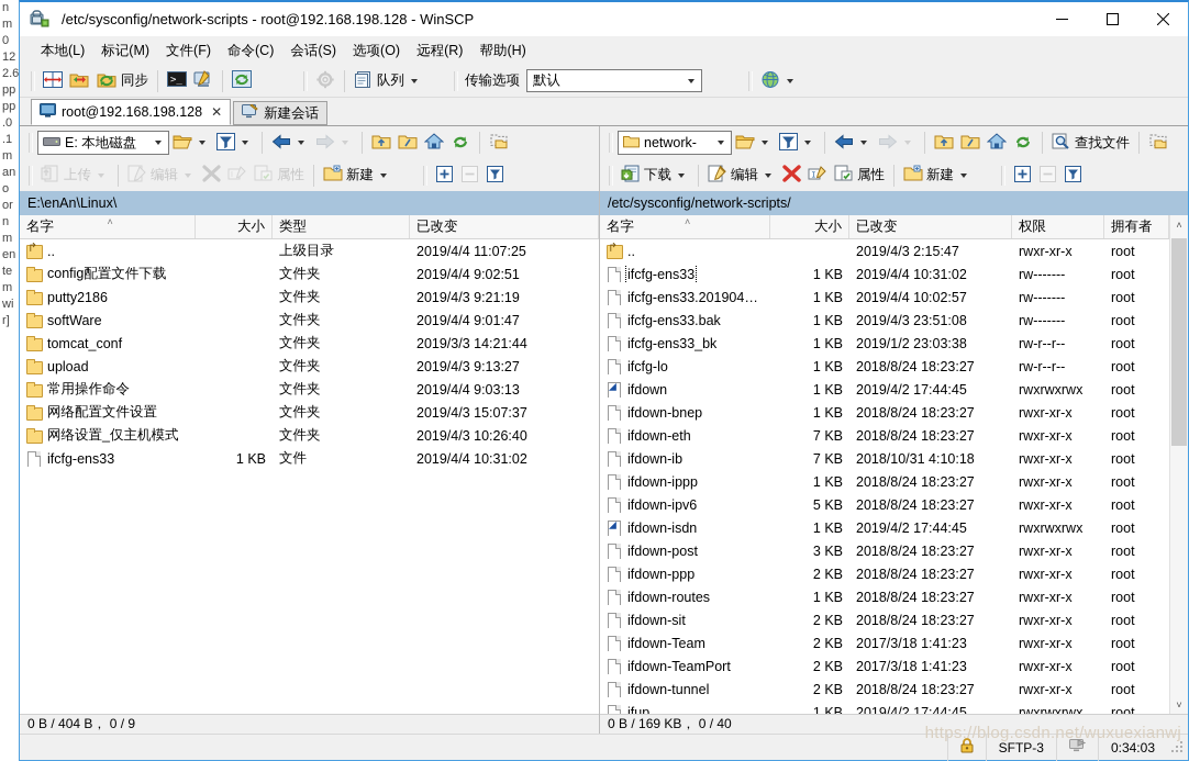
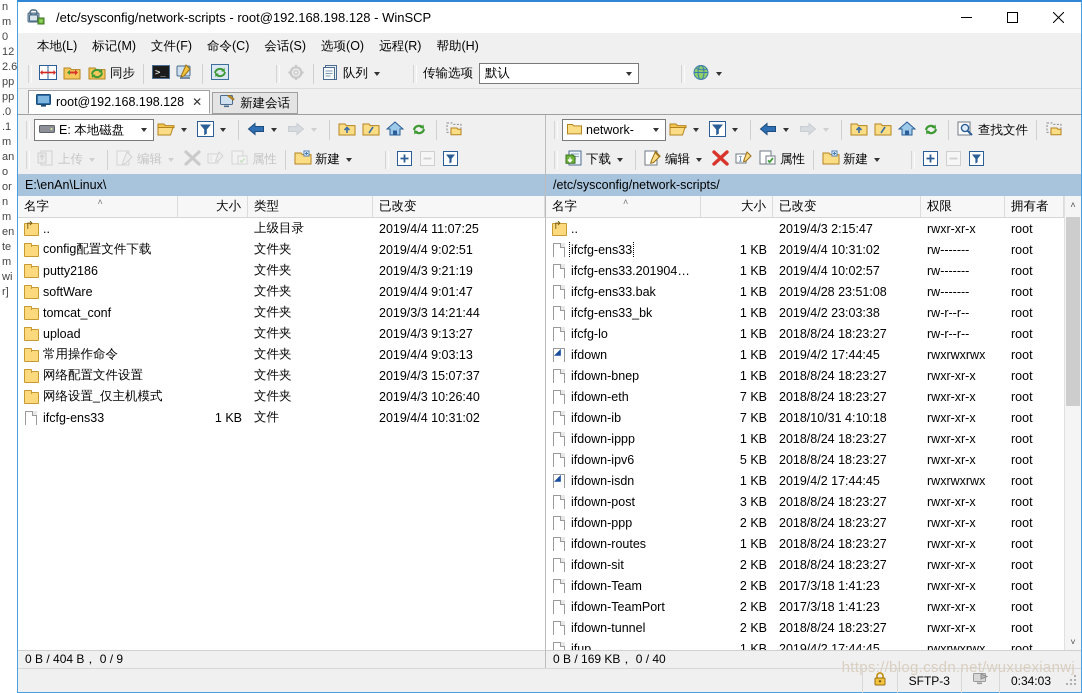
  n
  m
  0
  12
  2.6
  pp
  pp
  .0
  .1
  m
  an
  o
  or
  n
  m
  en
  te
  m
  wi
  r]
  /etc/sysconfig/network-scripts - root@192.168.198.128 - WinSCP
  本地(L)
  标记(M)
  文件(F)
  命令(C)
  会话(S)
  选项(O)
  远程(R)
  帮助(H)
  同步
  >_
  队列
  传输选项
  默认
  root@192.168.198.128
  ✕
  新建会话
  E: 本地磁盘
  上传
  编辑
  属性
  新建
  E:\enAn\Linux\
  名字
  ˄
  大小
  类型
  已改变
  ..
  上级目录
  2019/4/4 11:07:25
  config配置文件下载
  文件夹
  2019/4/4 9:02:51
  putty2186
  文件夹
  2019/4/3 9:21:19
  softWare
  文件夹
  2019/4/4 9:01:47
  tomcat_conf
  文件夹
  2019/3/3 14:21:44
  upload
  文件夹
  2019/4/3 9:13:27
  常用操作命令
  文件夹
  2019/4/4 9:03:13
  网络配置文件设置
  文件夹
  2019/4/3 15:07:37
  网络设置_仅主机模式
  文件夹
  2019/4/3 10:26:40
  ifcfg-ens33
  1 KB
  文件
  2019/4/4 10:31:02
  0 B / 404 B， 0 / 9
  network-
  查找文件
  下载
  编辑
  I
  属性
  新建
  /etc/sysconfig/network-scripts/
  名字
  ˄
  大小
  已改变
  权限
  拥有者
  ..
  2019/4/3 2:15:47
  rwxr-xr-x
  root
  ifcfg-ens33
  1 KB
  2019/4/4 10:31:02
  rw-------
  root
  ifcfg-ens33.201904…
  1 KB
  2019/4/4 10:02:57
  rw-------
  root
  ifcfg-ens33.bak
  1 KB
- 2019/4/3 23:51:08
+ 2019/4/28 23:51:08
  rw-------
  root
  ifcfg-ens33_bk
  1 KB
- 2019/1/2 23:03:38
+ 2019/4/2 23:03:38
  rw-r--r--
  root
  ifcfg-lo
  1 KB
  2018/8/24 18:23:27
  rw-r--r--
  root
  ifdown
  1 KB
  2019/4/2 17:44:45
  rwxrwxrwx
  root
  ifdown-bnep
  1 KB
  2018/8/24 18:23:27
  rwxr-xr-x
  root
  ifdown-eth
  7 KB
  2018/8/24 18:23:27
  rwxr-xr-x
  root
  ifdown-ib
  7 KB
  2018/10/31 4:10:18
  rwxr-xr-x
  root
  ifdown-ippp
  1 KB
  2018/8/24 18:23:27
  rwxr-xr-x
  root
  ifdown-ipv6
  5 KB
  2018/8/24 18:23:27
  rwxr-xr-x
  root
  ifdown-isdn
  1 KB
  2019/4/2 17:44:45
  rwxrwxrwx
  root
  ifdown-post
  3 KB
  2018/8/24 18:23:27
  rwxr-xr-x
  root
  ifdown-ppp
  2 KB
  2018/8/24 18:23:27
  rwxr-xr-x
  root
  ifdown-routes
  1 KB
  2018/8/24 18:23:27
  rwxr-xr-x
  root
  ifdown-sit
  2 KB
  2018/8/24 18:23:27
  rwxr-xr-x
  root
  ifdown-Team
  2 KB
  2017/3/18 1:41:23
  rwxr-xr-x
  root
  ifdown-TeamPort
  2 KB
  2017/3/18 1:41:23
  rwxr-xr-x
  root
  ifdown-tunnel
  2 KB
  2018/8/24 18:23:27
  rwxr-xr-x
  root
  ifup
  1 KB
  2019/4/2 17:44:45
  rwxrwxrwx
  root
  ˄
  ˅
  0 B / 169 KB， 0 / 40
  https://blog.csdn.net/wuxuexianwj
  SFTP-3
  0:34:03
